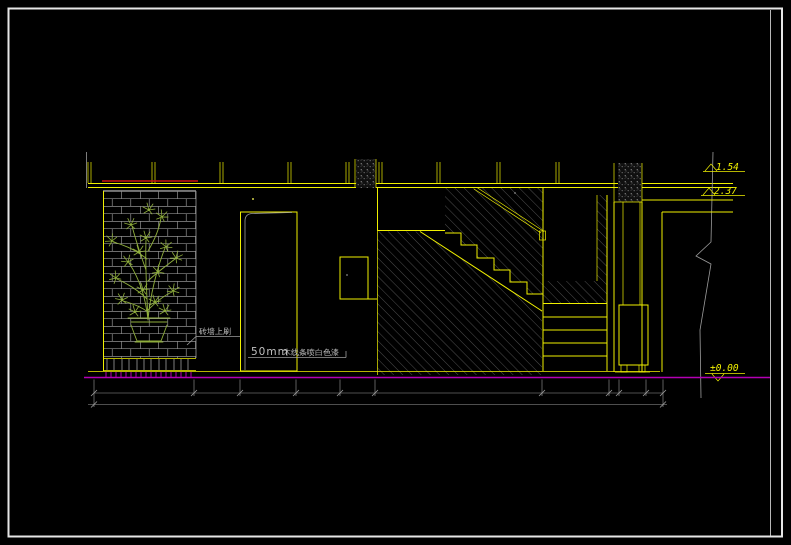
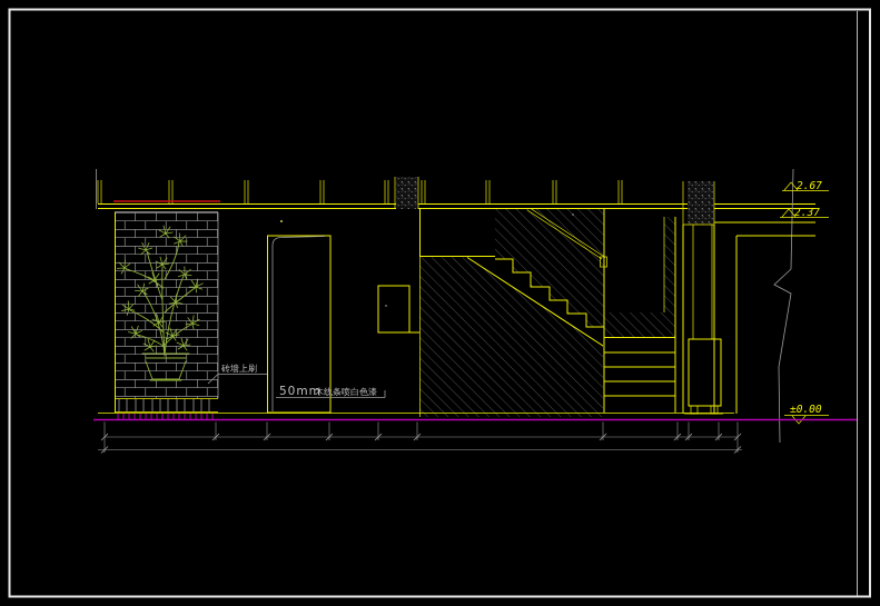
- 1.54
+ 2.67
  2.37
  ±0.00
  砖墙上刷
  50mm
  木线条喷白色漆
